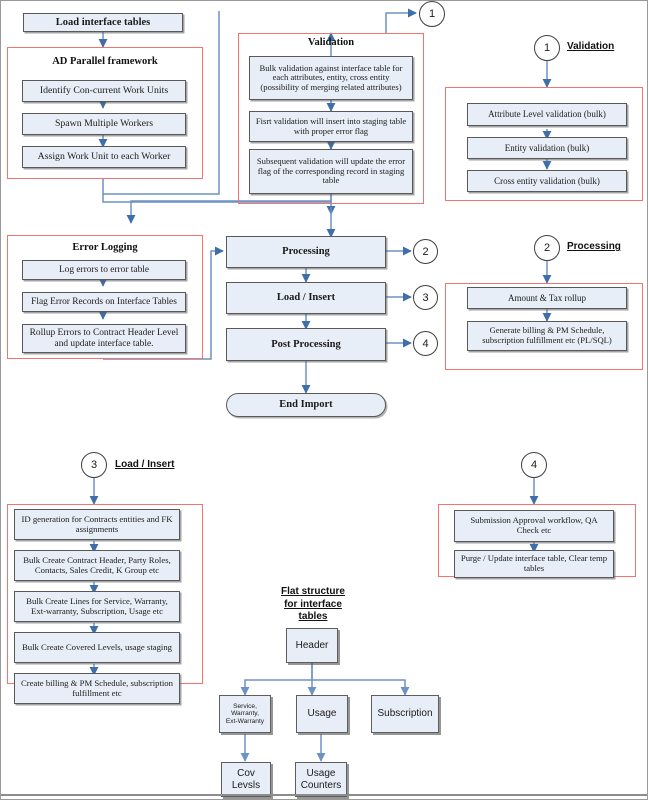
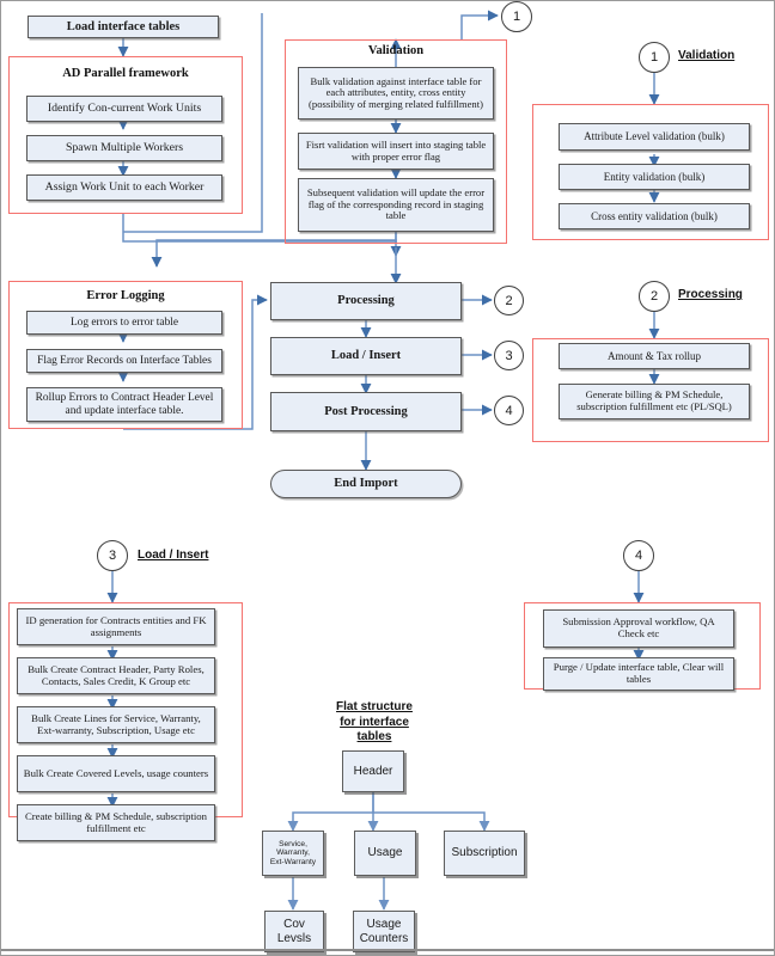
  Load interface tables
  AD Parallel framework
  Identify Con-current Work Units
  Spawn Multiple Workers
  Assign Work Unit to each Worker
  Validation
- Bulk validation against interface table for each attributes, entity, cross entity (possibility of merging related attributes)
+ Bulk validation against interface table for each attributes, entity, cross entity (possibility of merging related fulfillment)
  Fisrt validation will insert into staging table with proper error flag
  Subsequent validation will update the error flag of the corresponding record in staging table
  1
  1
  Validation
  Attribute Level validation (bulk)
  Entity validation (bulk)
  Cross entity validation (bulk)
  Error Logging
  Log errors to error table
  Flag Error Records on Interface Tables
  Rollup Errors to Contract Header Level and update interface table.
  Processing
  Load / Insert
  Post Processing
  End Import
  2
  3
  4
  2
  Processing
  Amount & Tax rollup
  Generate billing & PM Schedule, subscription fulfillment etc (PL/SQL)
  3
  Load / Insert
  ID generation for Contracts entities and FK assignments
  Bulk Create Contract Header, Party Roles, Contacts, Sales Credit, K Group etc
  Bulk Create Lines for Service, Warranty, Ext-warranty, Subscription, Usage etc
- Bulk Create Covered Levels, usage staging
+ Bulk Create Covered Levels, usage counters
  Create billing & PM Schedule, subscription fulfillment etc
  4
  Submission Approval workflow, QA Check etc
- Purge / Update interface table, Clear temp tables
+ Purge / Update interface table, Clear will tables
  Flat structure
  for interface
  tables
  Header
  Usage
  Subscription
  Cov
  Levsls
  Usage
  Counters
